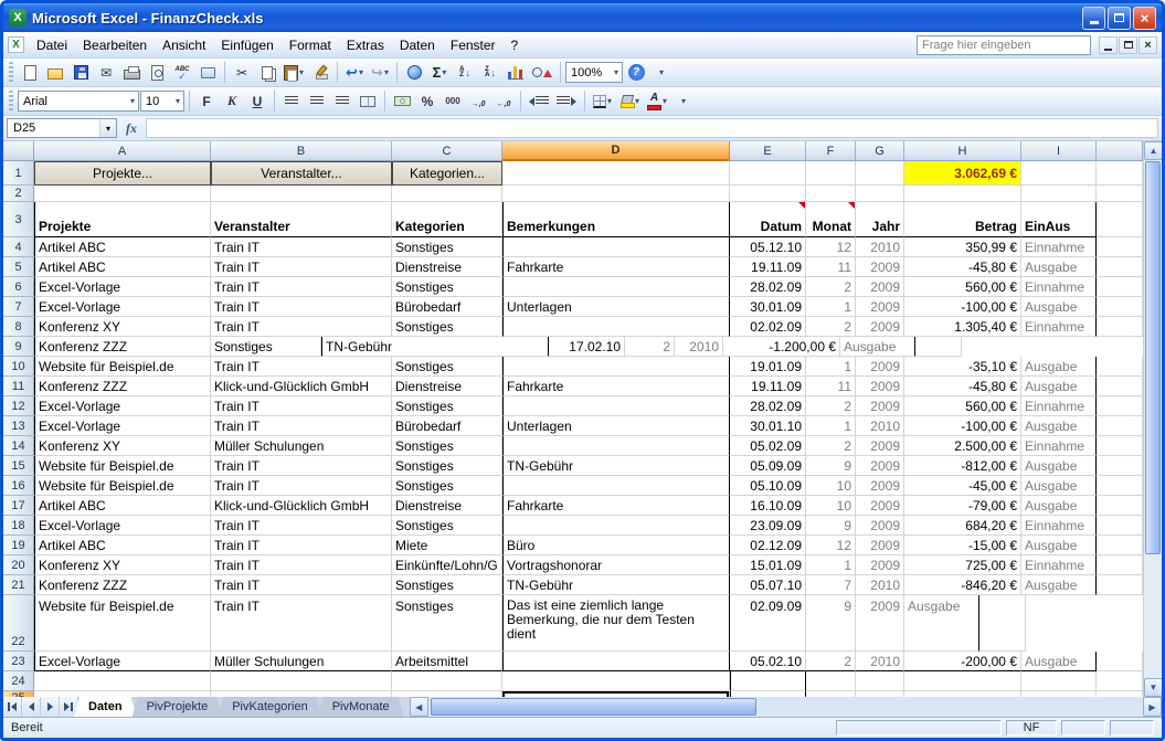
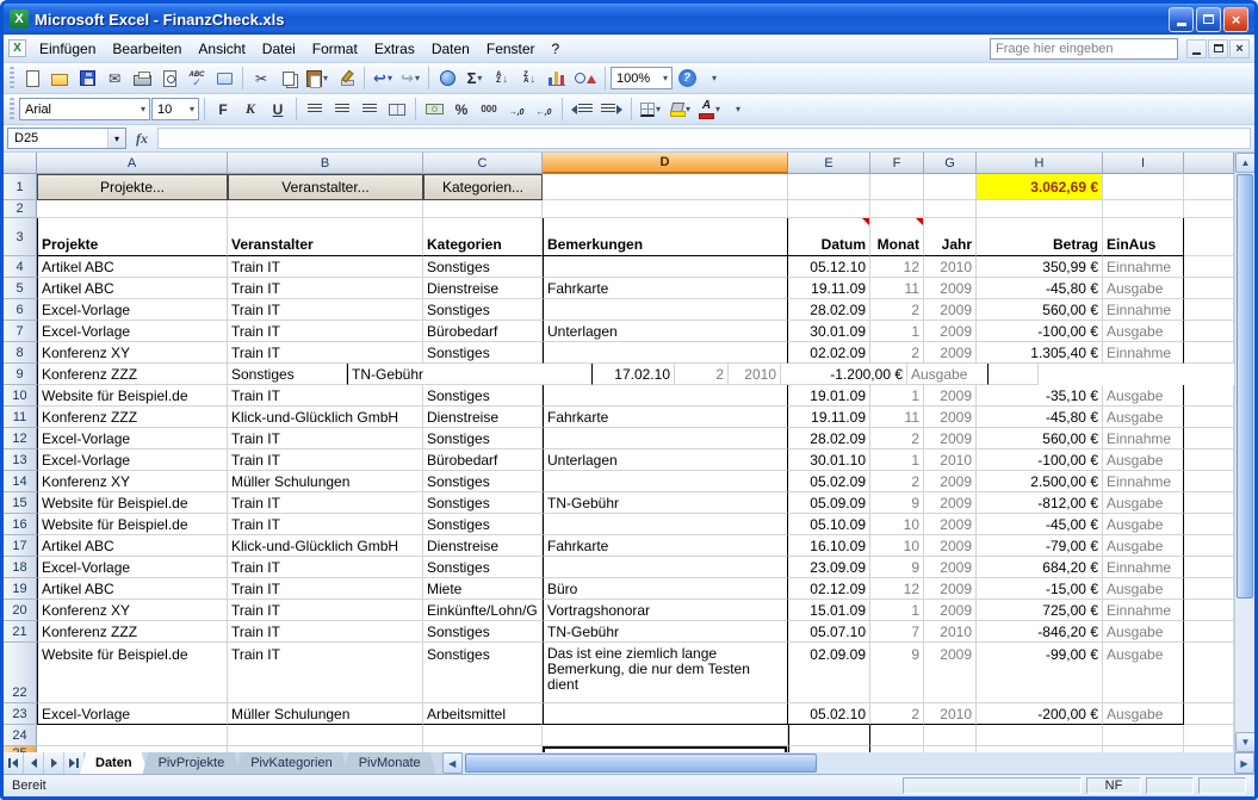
  X
  Microsoft Excel - FinanzCheck.xls
  ×
  X
- Datei
+ Einfügen
  Bearbeiten
  Ansicht
- Einfügen
+ Datei
  Format
  Extras
  Daten
  Fenster
  ?
  Frage hier eingeben
  ×
  ✉
  ✂
  ▾
  ↩
  ▾
  ↪
  ▾
  Σ
  ▾
  ↓
  ↓
  100%
  ▾
  ▾
  Arial
  ▾
  10
  ▾
  F
  K
  U
  %
  000
  ▾
  ▾
  ▾
  ▾
  D25
  ▾
  fx
  A
  B
  C
  D
  E
  F
  G
  H
  I
  1
  Projekte...
  Veranstalter...
  Kategorien...
  3.062,69 €
  2
  3
  Projekte
  Veranstalter
  Kategorien
  Bemerkungen
  Datum
  Monat
  Jahr
  Betrag
  EinAus
  4
  Artikel ABC
  Train IT
  Sonstiges
  05.12.10
  12
  2010
  350,99 €
  Einnahme
  5
  Artikel ABC
  Train IT
  Dienstreise
  Fahrkarte
  19.11.09
  11
  2009
  -45,80 €
  Ausgabe
  6
  Excel-Vorlage
  Train IT
  Sonstiges
  28.02.09
  2
  2009
  560,00 €
  Einnahme
  7
  Excel-Vorlage
  Train IT
  Bürobedarf
  Unterlagen
  30.01.09
  1
  2009
  -100,00 €
  Ausgabe
  8
  Konferenz XY
  Train IT
  Sonstiges
  02.02.09
  2
  2009
  1.305,40 €
  Einnahme
  9
  Konferenz ZZZ
  Sonstiges
  TN-Gebühr
  17.02.10
  2
  2010
  -1.200,00 €
  Ausgabe
  10
  Website für Beispiel.de
  Train IT
  Sonstiges
  19.01.09
  1
  2009
  -35,10 €
  Ausgabe
  11
  Konferenz ZZZ
  Klick-und-Glücklich GmbH
  Dienstreise
  Fahrkarte
  19.11.09
  11
  2009
  -45,80 €
  Ausgabe
  12
  Excel-Vorlage
  Train IT
  Sonstiges
  28.02.09
  2
  2009
  560,00 €
  Einnahme
  13
  Excel-Vorlage
  Train IT
  Bürobedarf
  Unterlagen
  30.01.10
  1
  2010
  -100,00 €
  Ausgabe
  14
  Konferenz XY
  Müller Schulungen
  Sonstiges
  05.02.09
  2
  2009
  2.500,00 €
  Einnahme
  15
  Website für Beispiel.de
  Train IT
  Sonstiges
  TN-Gebühr
  05.09.09
  9
  2009
  -812,00 €
  Ausgabe
  16
  Website für Beispiel.de
  Train IT
  Sonstiges
  05.10.09
  10
  2009
  -45,00 €
  Ausgabe
  17
  Artikel ABC
  Klick-und-Glücklich GmbH
  Dienstreise
  Fahrkarte
  16.10.09
  10
  2009
  -79,00 €
  Ausgabe
  18
  Excel-Vorlage
  Train IT
  Sonstiges
  23.09.09
  9
  2009
  684,20 €
  Einnahme
  19
  Artikel ABC
  Train IT
  Miete
  Büro
  02.12.09
  12
  2009
  -15,00 €
  Ausgabe
  20
  Konferenz XY
  Train IT
  Einkünfte/Lohn/G
  Vortragshonorar
  15.01.09
  1
  2009
  725,00 €
  Einnahme
  21
  Konferenz ZZZ
  Train IT
  Sonstiges
  TN-Gebühr
  05.07.10
  7
  2010
  -846,20 €
  Ausgabe
  22
  Website für Beispiel.de
  Train IT
  Sonstiges
  Das ist eine ziemlich lange Bemerkung, die nur dem Testen dient
  02.09.09
  9
  2009
+ -99,00 €
  Ausgabe
  23
  Excel-Vorlage
  Müller Schulungen
  Arbeitsmittel
  05.02.10
  2
  2010
  -200,00 €
  Ausgabe
  24
  ▲
  ▼
  Daten
  PivProjekte
  PivKategorien
  PivMonate
  ◀
  ▶
  Bereit
  NF
